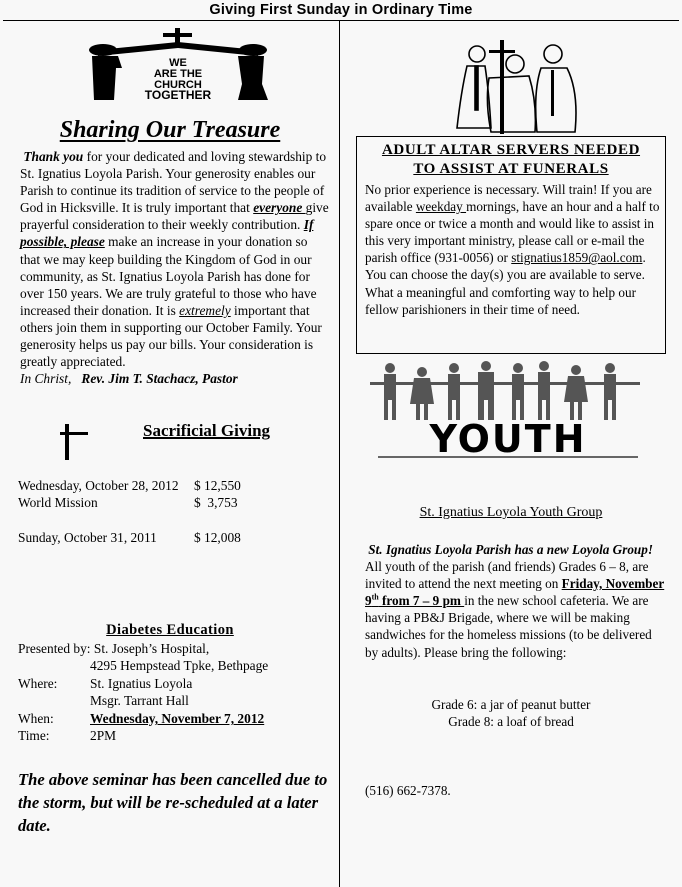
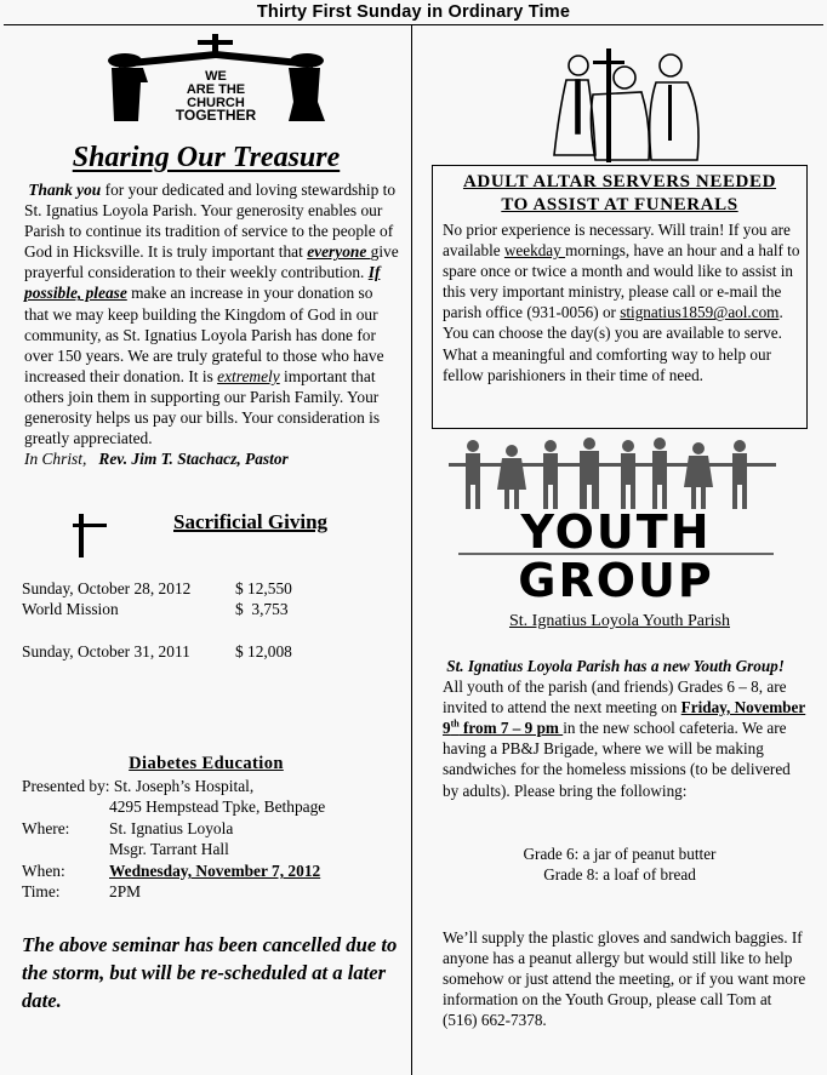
- Giving First Sunday in Ordinary Time
+ Thirty First Sunday in Ordinary Time
  WE
  ARE THE
  CHURCH
  TOGETHER
  Sharing Our Treasure
- Thank you for your dedicated and loving stewardship to St. Ignatius Loyola Parish. Your generosity enables our Parish to continue its tradition of service to the people of God in Hicksville. It is truly important that everyone give prayerful consideration to their weekly contribution. If possible, please make an increase in your donation so that we may keep building the Kingdom of God in our community, as St. Ignatius Loyola Parish has done for over 150 years. We are truly grateful to those who have increased their donation. It is extremely important that others join them in supporting our October Family. Your generosity helps us pay our bills. Your consideration is greatly appreciated.
+ Thank you for your dedicated and loving stewardship to St. Ignatius Loyola Parish. Your generosity enables our Parish to continue its tradition of service to the people of God in Hicksville. It is truly important that everyone give prayerful consideration to their weekly contribution. If possible, please make an increase in your donation so that we may keep building the Kingdom of God in our community, as St. Ignatius Loyola Parish has done for over 150 years. We are truly grateful to those who have increased their donation. It is extremely important that others join them in supporting our Parish Family. Your generosity helps us pay our bills. Your consideration is greatly appreciated.
  In Christ, Rev. Jim T. Stachacz, Pastor
  Sacrificial Giving
- Wednesday, October 28, 2012
+ Sunday, October 28, 2012
  $ 12,550
  World Mission
  $ 3,753
  Sunday, October 31, 2011
  $ 12,008
  Diabetes Education
  Presented by: St. Joseph’s Hospital,
  4295 Hempstead Tpke, Bethpage
  Where:
  St. Ignatius Loyola
  Msgr. Tarrant Hall
  When:
  Wednesday, November 7, 2012
  Time:
  2PM
  The above seminar has been cancelled due to the storm, but will be re-scheduled at a later date.
  ADULT ALTAR SERVERS NEEDED
  TO ASSIST AT FUNERALS
  No prior experience is necessary. Will train! If you are available weekday mornings, have an hour and a half to spare once or twice a month and would like to assist in this very important ministry, please call or e-mail the parish office (931-0056) or stignatius1859@aol.com. You can choose the day(s) you are available to serve. What a meaningful and comforting way to help our fellow parishioners in their time of need.
  YOUTH
+ GROUP
- St. Ignatius Loyola Youth Group
+ St. Ignatius Loyola Youth Parish
- St. Ignatius Loyola Parish has a new Loyola Group! All youth of the parish (and friends) Grades 6 – 8, are invited to attend the next meeting on Friday, November 9th from 7 – 9 pm in the new school cafeteria. We are having a PB&J Brigade, where we will be making sandwiches for the homeless missions (to be delivered by adults). Please bring the following:
+ St. Ignatius Loyola Parish has a new Youth Group! All youth of the parish (and friends) Grades 6 – 8, are invited to attend the next meeting on Friday, November 9th from 7 – 9 pm in the new school cafeteria. We are having a PB&J Brigade, where we will be making sandwiches for the homeless missions (to be delivered by adults). Please bring the following:
  Grade 6: a jar of peanut butter
  Grade 8: a loaf of bread
+ We’ll supply the plastic gloves and sandwich baggies. If anyone has a peanut allergy but would still like to help somehow or just attend the meeting, or if you want more information on the Youth Group, please call Tom at
  (516) 662-7378.
